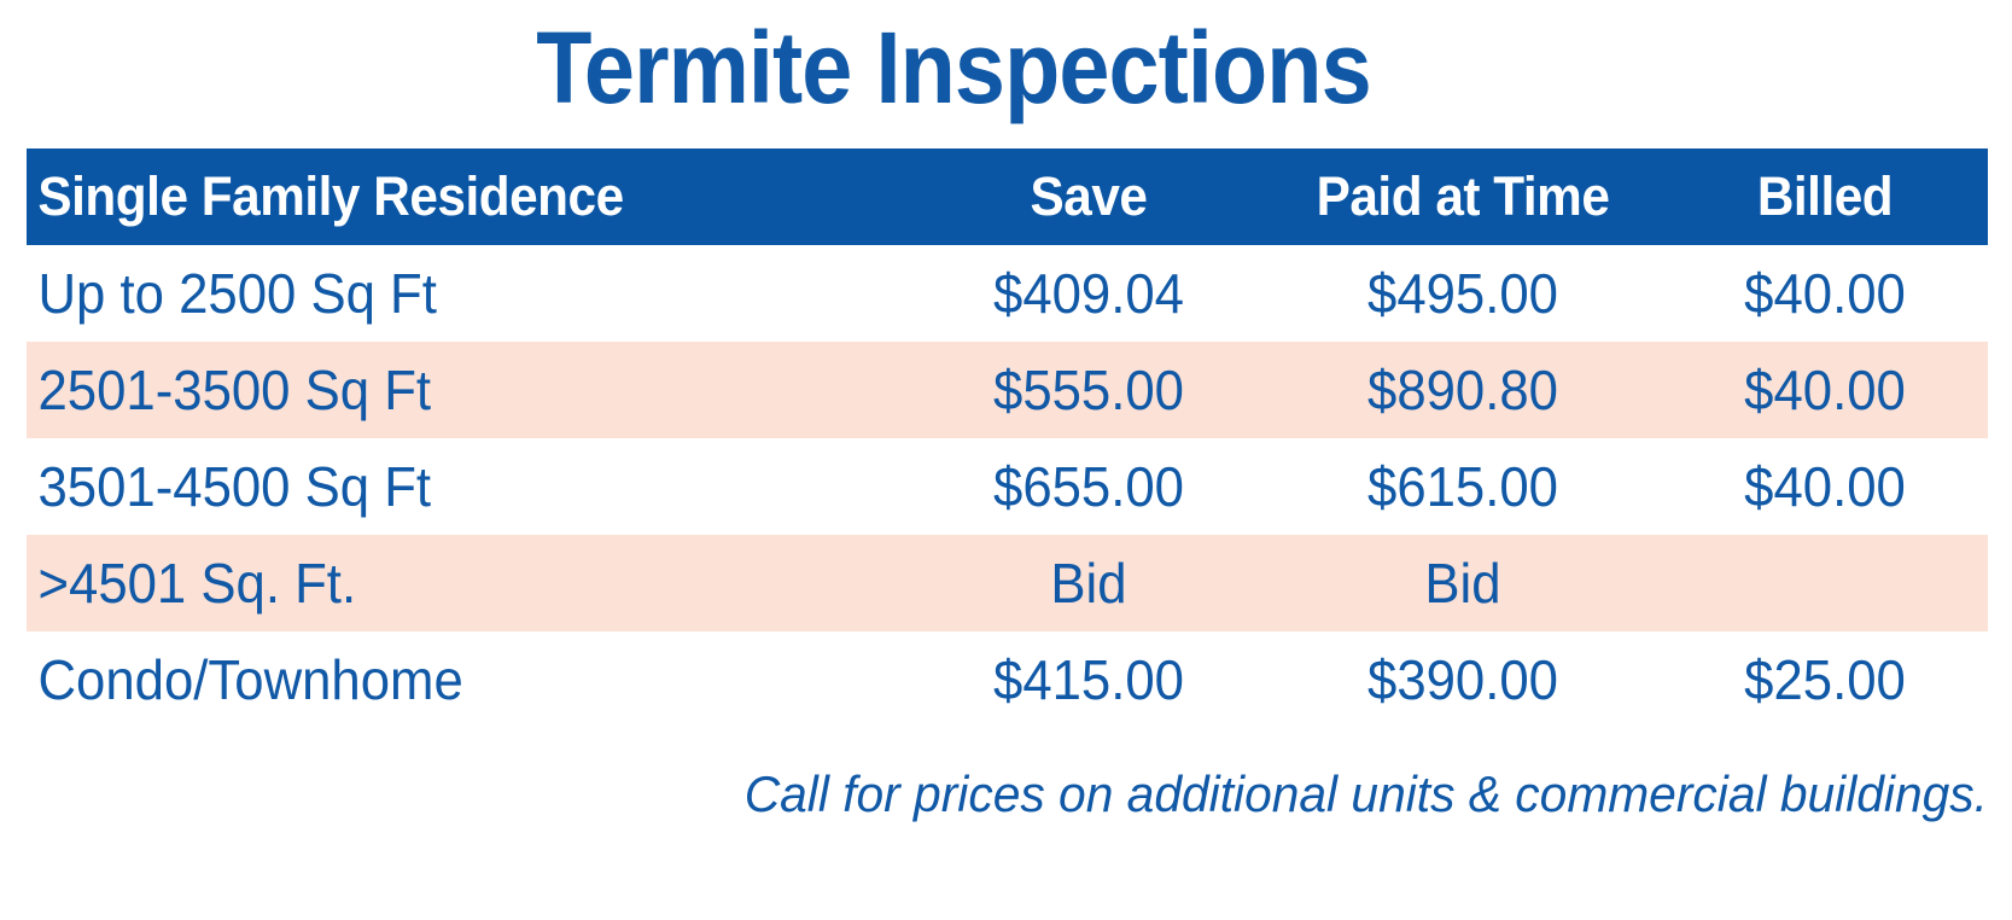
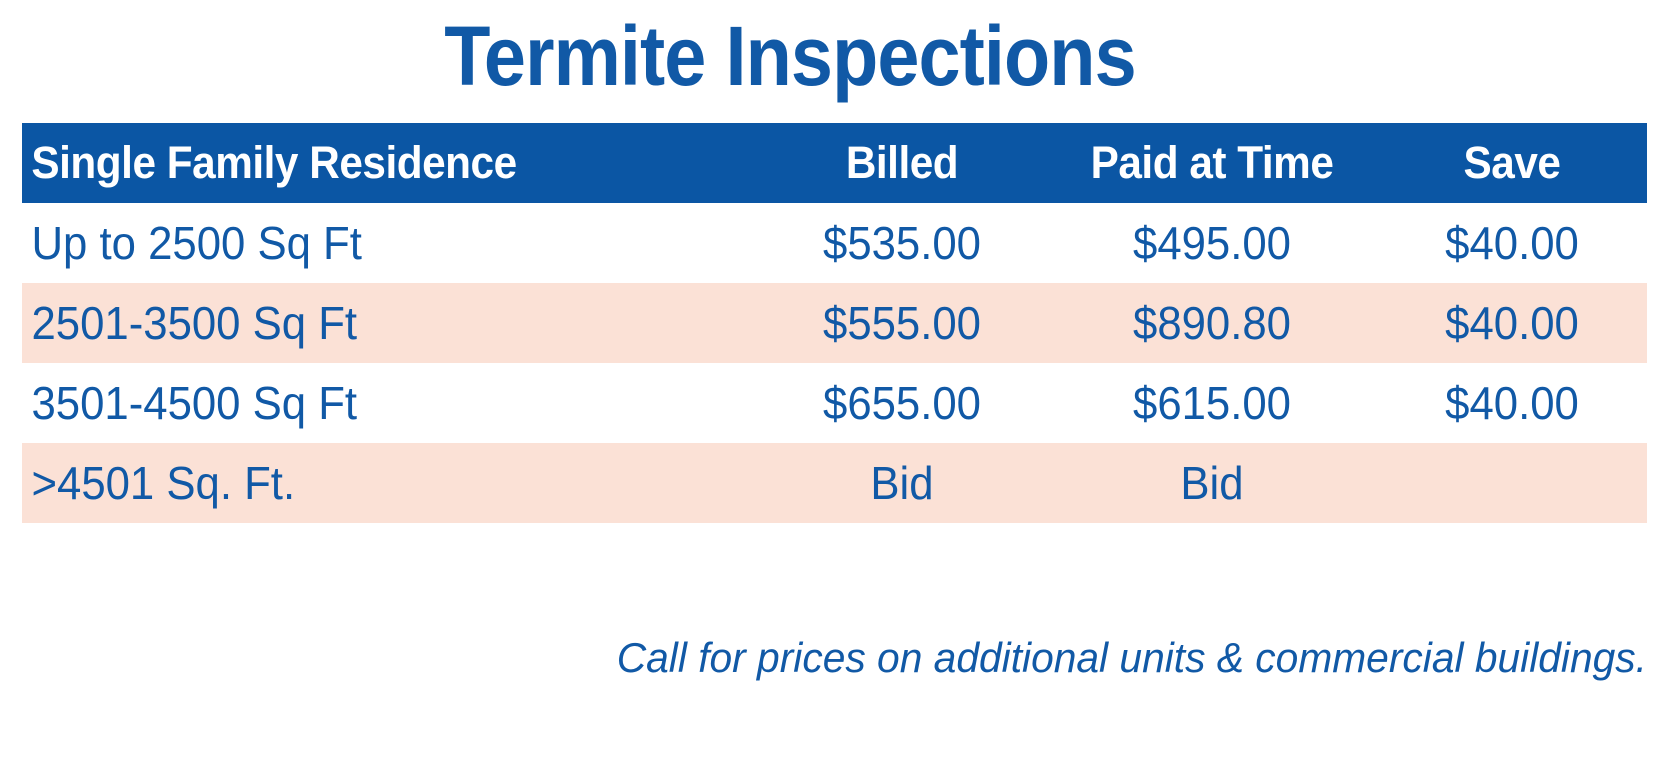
  Termite Inspections
  Single Family Residence
- Save
+ Billed
  Paid at Time
- Billed
+ Save
  Up to 2500 Sq Ft
- $409.04
+ $535.00
  $495.00
  $40.00
  2501-3500 Sq Ft
  $555.00
  $890.80
  $40.00
  3501-4500 Sq Ft
  $655.00
  $615.00
  $40.00
  >4501 Sq. Ft.
  Bid
  Bid
- Condo/Townhome
- $415.00
- $390.00
- $25.00
  Call for prices on additional units & commercial buildings.
